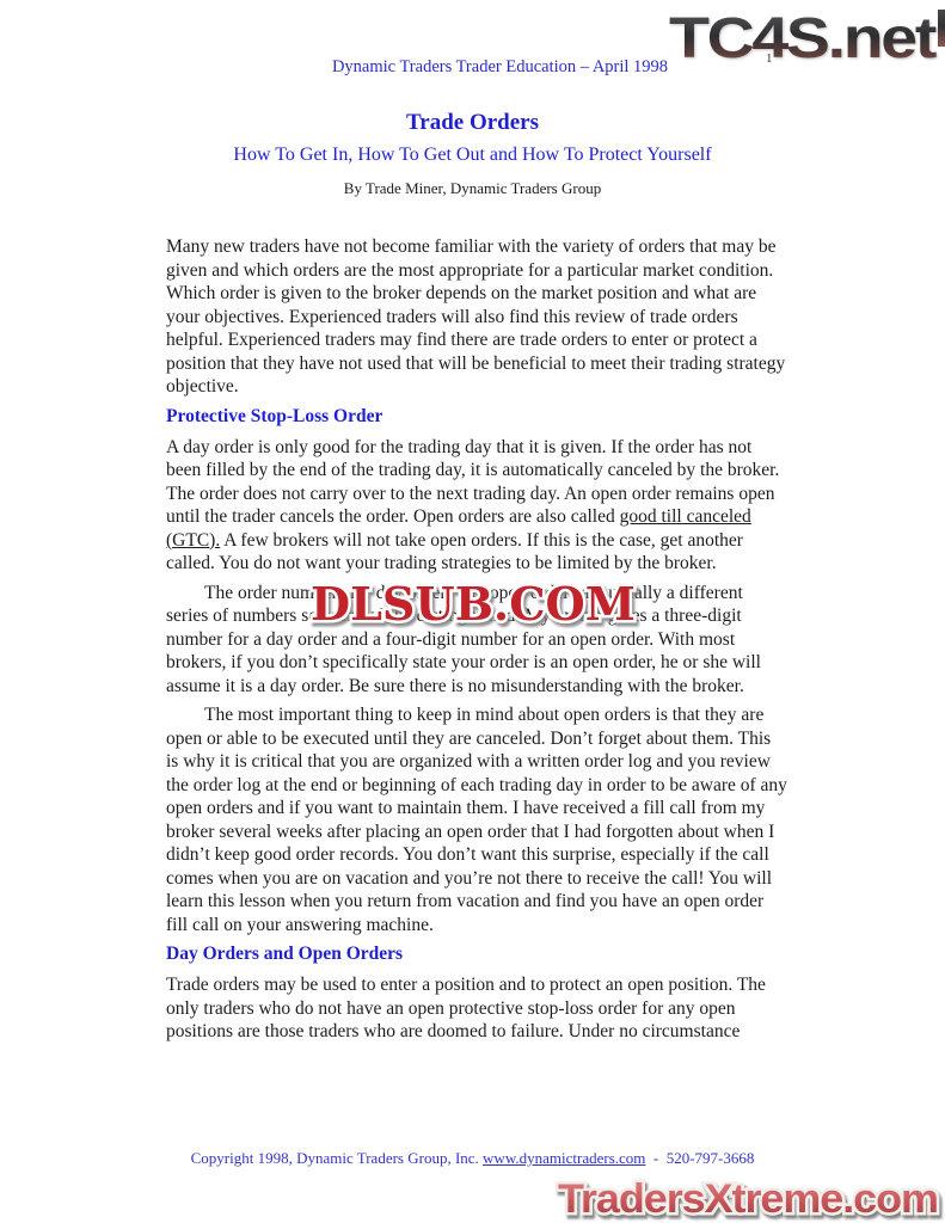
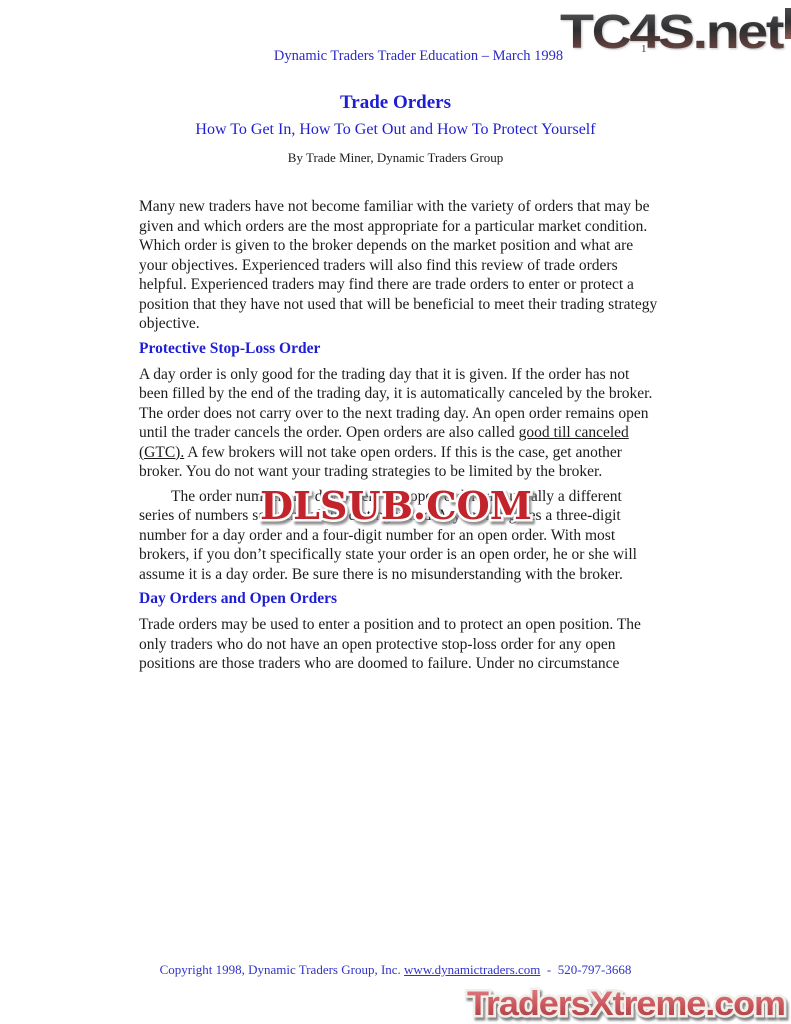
  TC4S.net
- Dynamic Traders Trader Education – April 1998
+ Dynamic Traders Trader Education – March 1998
  1
  Trade Orders
  How To Get In, How To Get Out and How To Protect Yourself
  By Trade Miner, Dynamic Traders Group
  Many new traders have not become familiar with the variety of orders that may be given and which orders are the most appropriate for a particular market condition. Which order is given to the broker depends on the market position and what are your objectives. Experienced traders will also find this review of trade orders helpful. Experienced traders may find there are trade orders to enter or protect a position that they have not used that will be beneficial to meet their trading strategy objective.
  Protective Stop-Loss Order
- A day order is only good for the trading day that it is given. If the order has not been filled by the end of the trading day, it is automatically canceled by the broker. The order does not carry over to the next trading day. An open order remains open until the trader cancels the order. Open orders are also called good till canceled (GTC). A few brokers will not take open orders. If this is the case, get another called. You do not want your trading strategies to be limited by the broker.
+ A day order is only good for the trading day that it is given. If the order has not been filled by the end of the trading day, it is automatically canceled by the broker. The order does not carry over to the next trading day. An open order remains open until the trader cancels the order. Open orders are also called good till canceled (GTC). A few brokers will not take open orders. If this is the case, get another broker. You do not want your trading strategies to be limited by the broker.
  The order numbers for day orders and open orders are usually a different series of numbers so each will be distinguished. My broker gives a three-digit number for a day order and a four-digit number for an open order. With most brokers, if you don’t specifically state your order is an open order, he or she will assume it is a day order. Be sure there is no misunderstanding with the broker.
- The most important thing to keep in mind about open orders is that they are open or able to be executed until they are canceled. Don’t forget about them. This is why it is critical that you are organized with a written order log and you review the order log at the end or beginning of each trading day in order to be aware of any open orders and if you want to maintain them. I have received a fill call from my broker several weeks after placing an open order that I had forgotten about when I didn’t keep good order records. You don’t want this surprise, especially if the call comes when you are on vacation and you’re not there to receive the call! You will learn this lesson when you return from vacation and find you have an open order fill call on your answering machine.
  Day Orders and Open Orders
  Trade orders may be used to enter a position and to protect an open position. The only traders who do not have an open protective stop-loss order for any open positions are those traders who are doomed to failure. Under no circumstance
  DLSUB.COM
  Copyright 1998, Dynamic Traders Group, Inc. www.dynamictraders.com - 520-797-3668
  TradersXtreme.com
